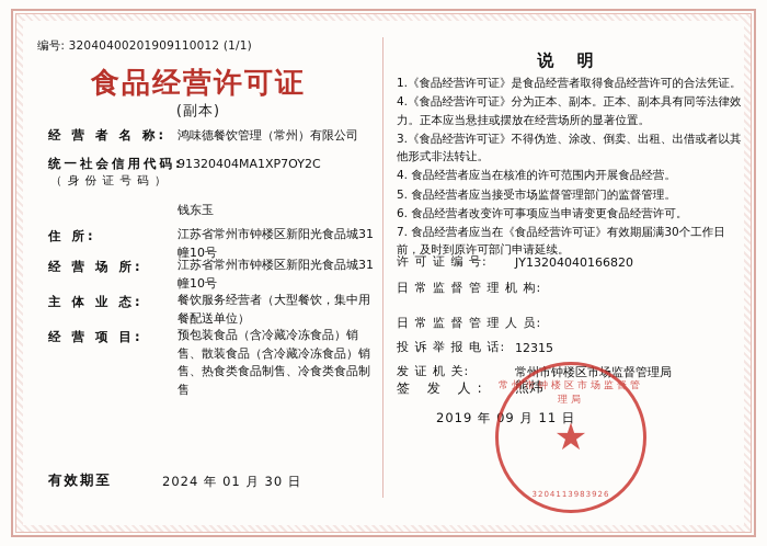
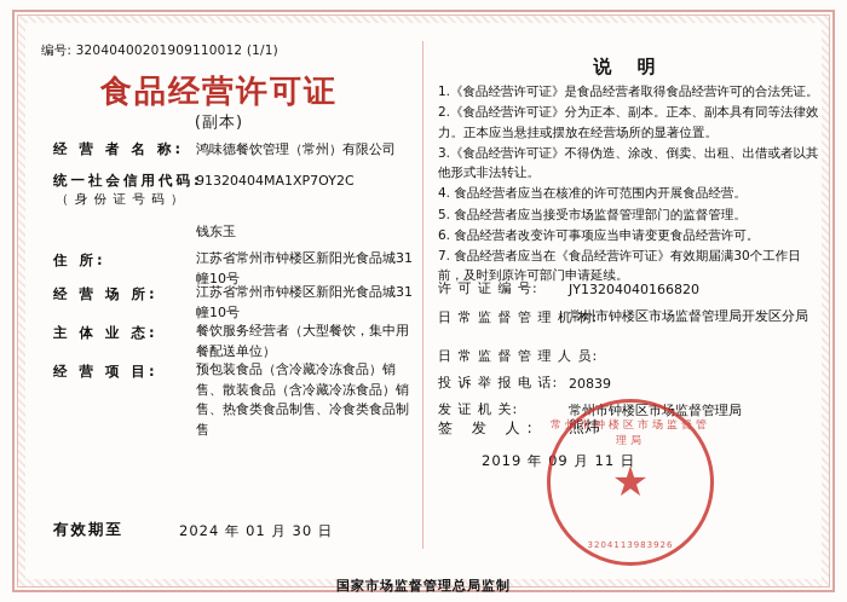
  编号: 32040400201909110012 (1/1)
  食品经营许可证
  (副本)
  经 营 者 名 称:
  鸿味德餐饮管理（常州）有限公司
  统一社会信用代码:
  91320404MA1XP7OY2C
  （ 身 份 证 号 码 ）
  钱东玉
  住 所:
  江苏省常州市钟楼区新阳光食品城31幢10号
  经 营 场 所:
  江苏省常州市钟楼区新阳光食品城31幢10号
  主 体 业 态:
  餐饮服务经营者（大型餐饮，集中用餐配送单位）
  经 营 项 目:
  预包装食品（含冷藏冷冻食品）销售、散装食品（含冷藏冷冻食品）销售、热食类食品制售、冷食类食品制售
  有效期至
  2024 年 01 月 30 日
  说 明
  1.《食品经营许可证》是食品经营者取得食品经营许可的合法凭证。
- 4.《食品经营许可证》分为正本、副本。正本、副本具有同等法律效力。正本应当悬挂或摆放在经营场所的显著位置。
+ 2.《食品经营许可证》分为正本、副本。正本、副本具有同等法律效力。正本应当悬挂或摆放在经营场所的显著位置。
  3.《食品经营许可证》不得伪造、涂改、倒卖、出租、出借或者以其他形式非法转让。
  4. 食品经营者应当在核准的许可范围内开展食品经营。
  5. 食品经营者应当接受市场监督管理部门的监督管理。
  6. 食品经营者改变许可事项应当申请变更食品经营许可。
  7. 食品经营者应当在《食品经营许可证》有效期届满30个工作日前，及时到原许可部门申请延续。
  许 可 证 编 号:
  JY13204040166820
  日 常 监 督 管 理 机 构:
+ 常州市钟楼区市场监督管理局开发区分局
  日 常 监 督 管 理 人 员:
  投 诉 举 报 电 话:
- 12315
+ 20839
  发 证 机 关:
  常州市钟楼区市场监督管理局
  签 发 人:
  熊炜
  2019 年 09 月 11 日
  常州市钟楼区市场监督管理局
  ★
  3204113983926
+ 国家市场监督管理总局监制
